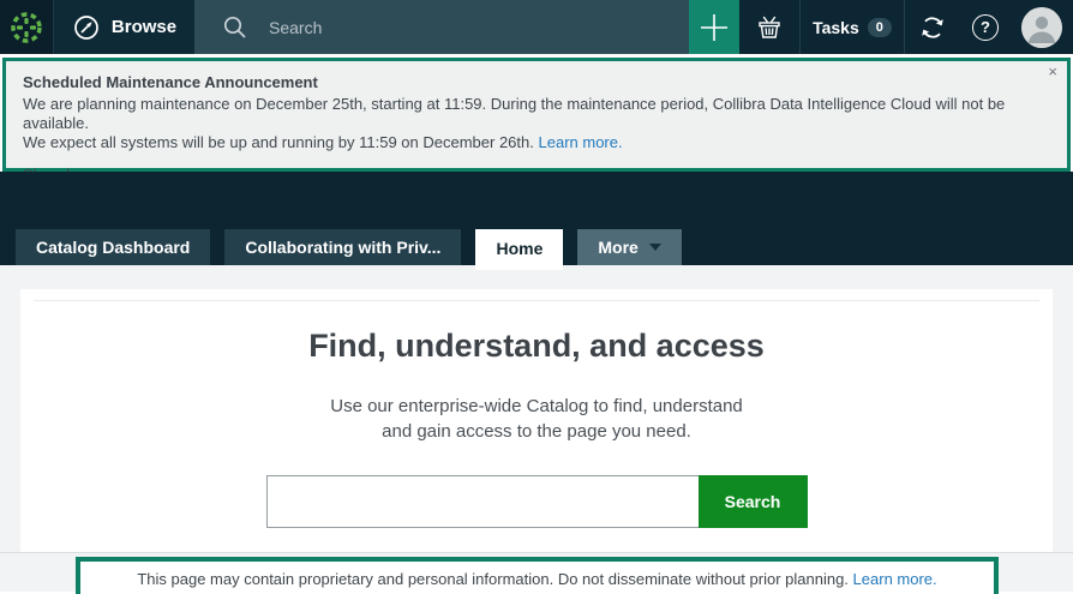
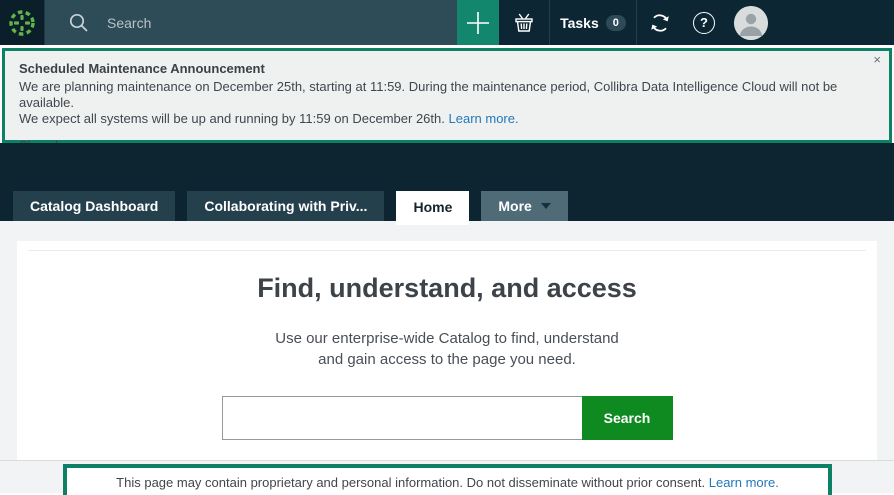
- Browse
  Search
  Tasks
  0
  ?
  ×
  Scheduled Maintenance Announcement
  We are planning maintenance on December 25th, starting at 11:59. During the maintenance period, Collibra Data Intelligence Cloud will not be available.
  We expect all systems will be up and running by 11:59 on December 26th. Learn more.
  Catalog Dashboard
  Collaborating with Priv...
  Home
  More
  Find, understand, and access
  Use our enterprise-wide Catalog to find, understand
  and gain access to the page you need.
  Search
- This page may contain proprietary and personal information. Do not disseminate without prior planning. Learn more.
+ This page may contain proprietary and personal information. Do not disseminate without prior consent. Learn more.
